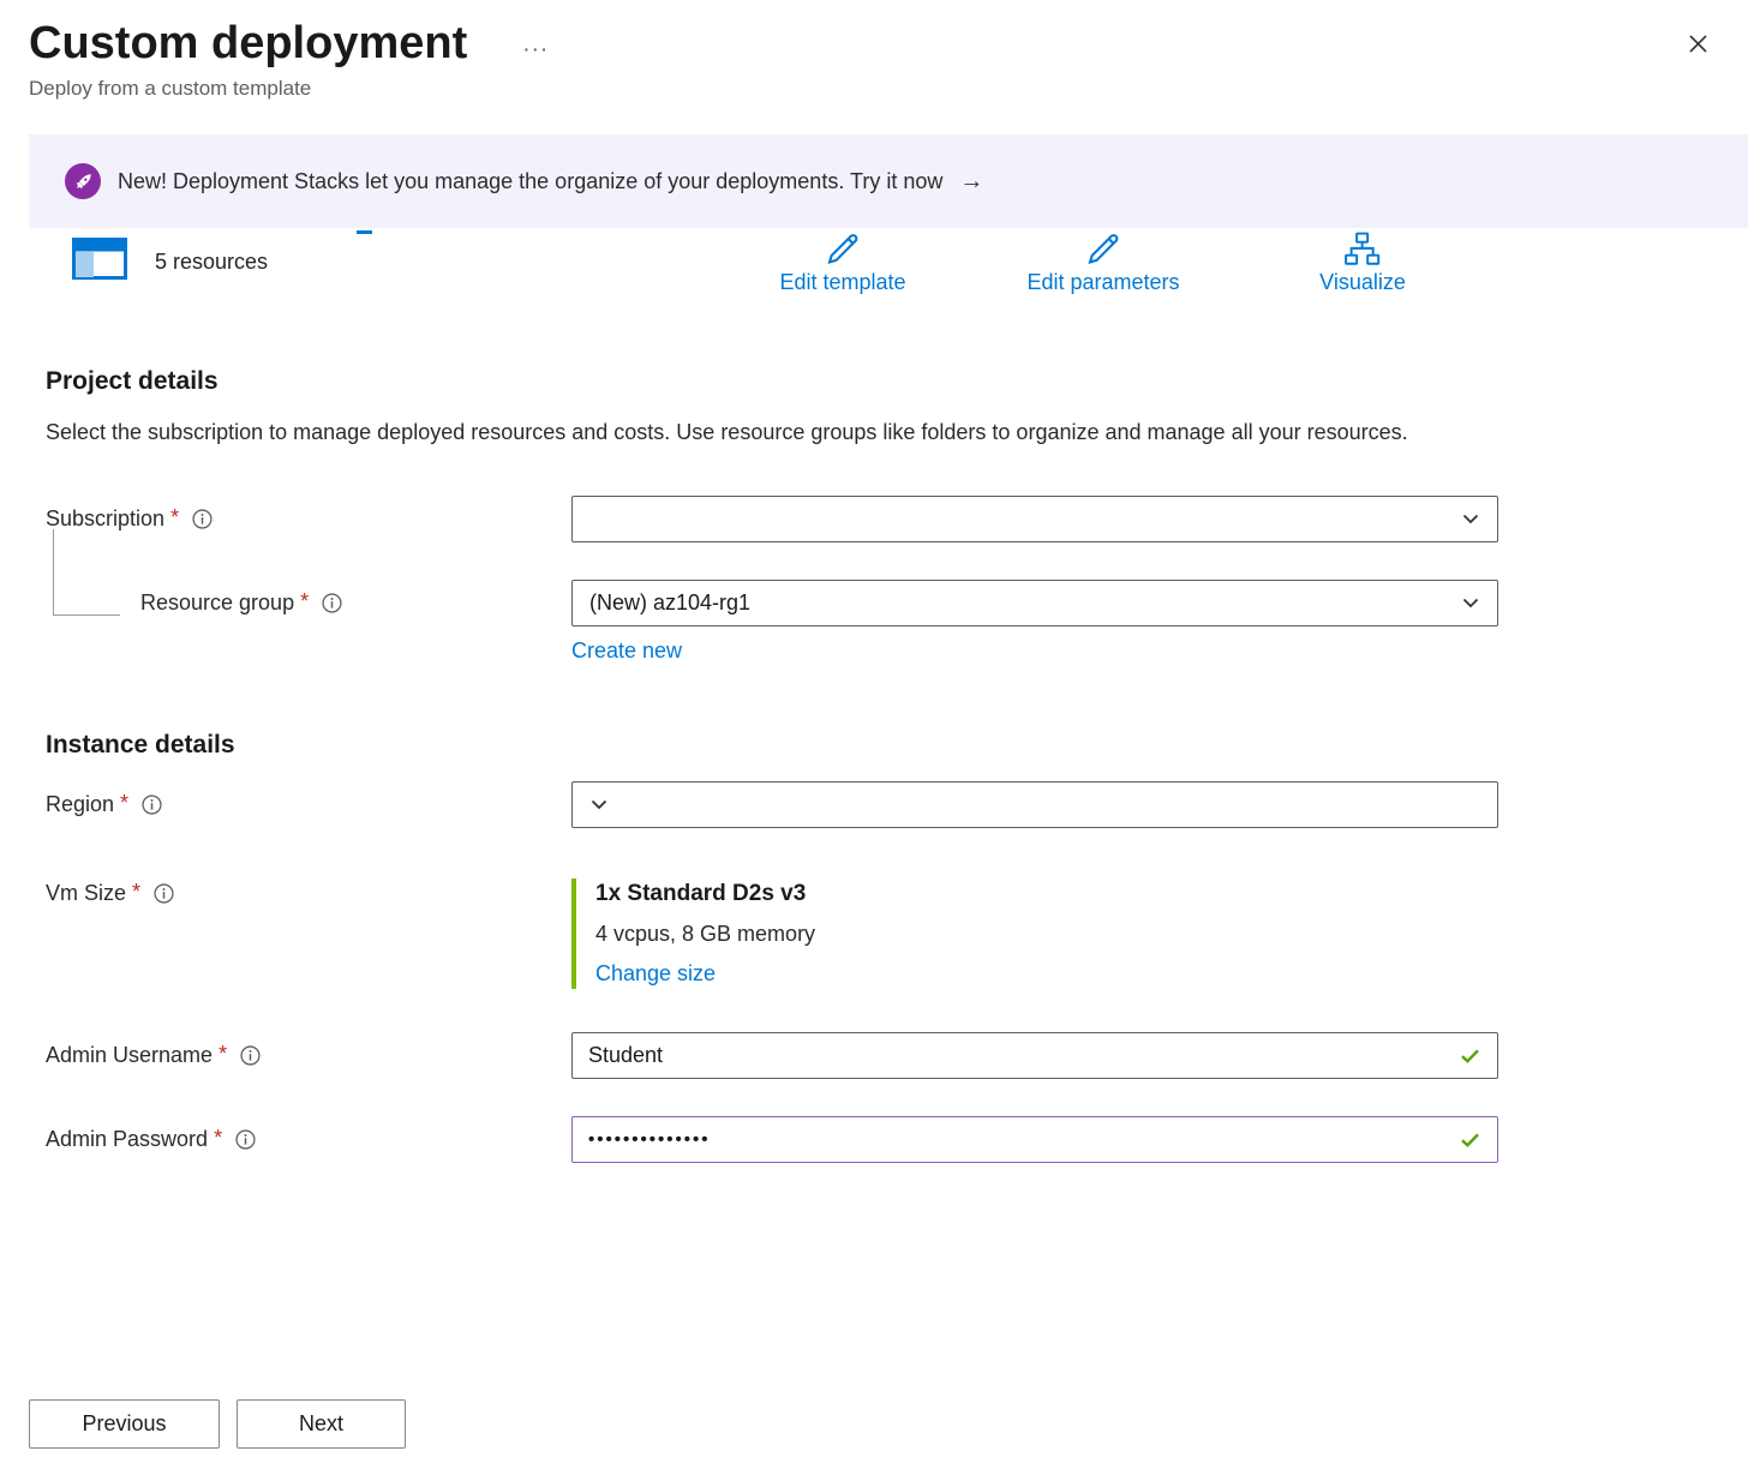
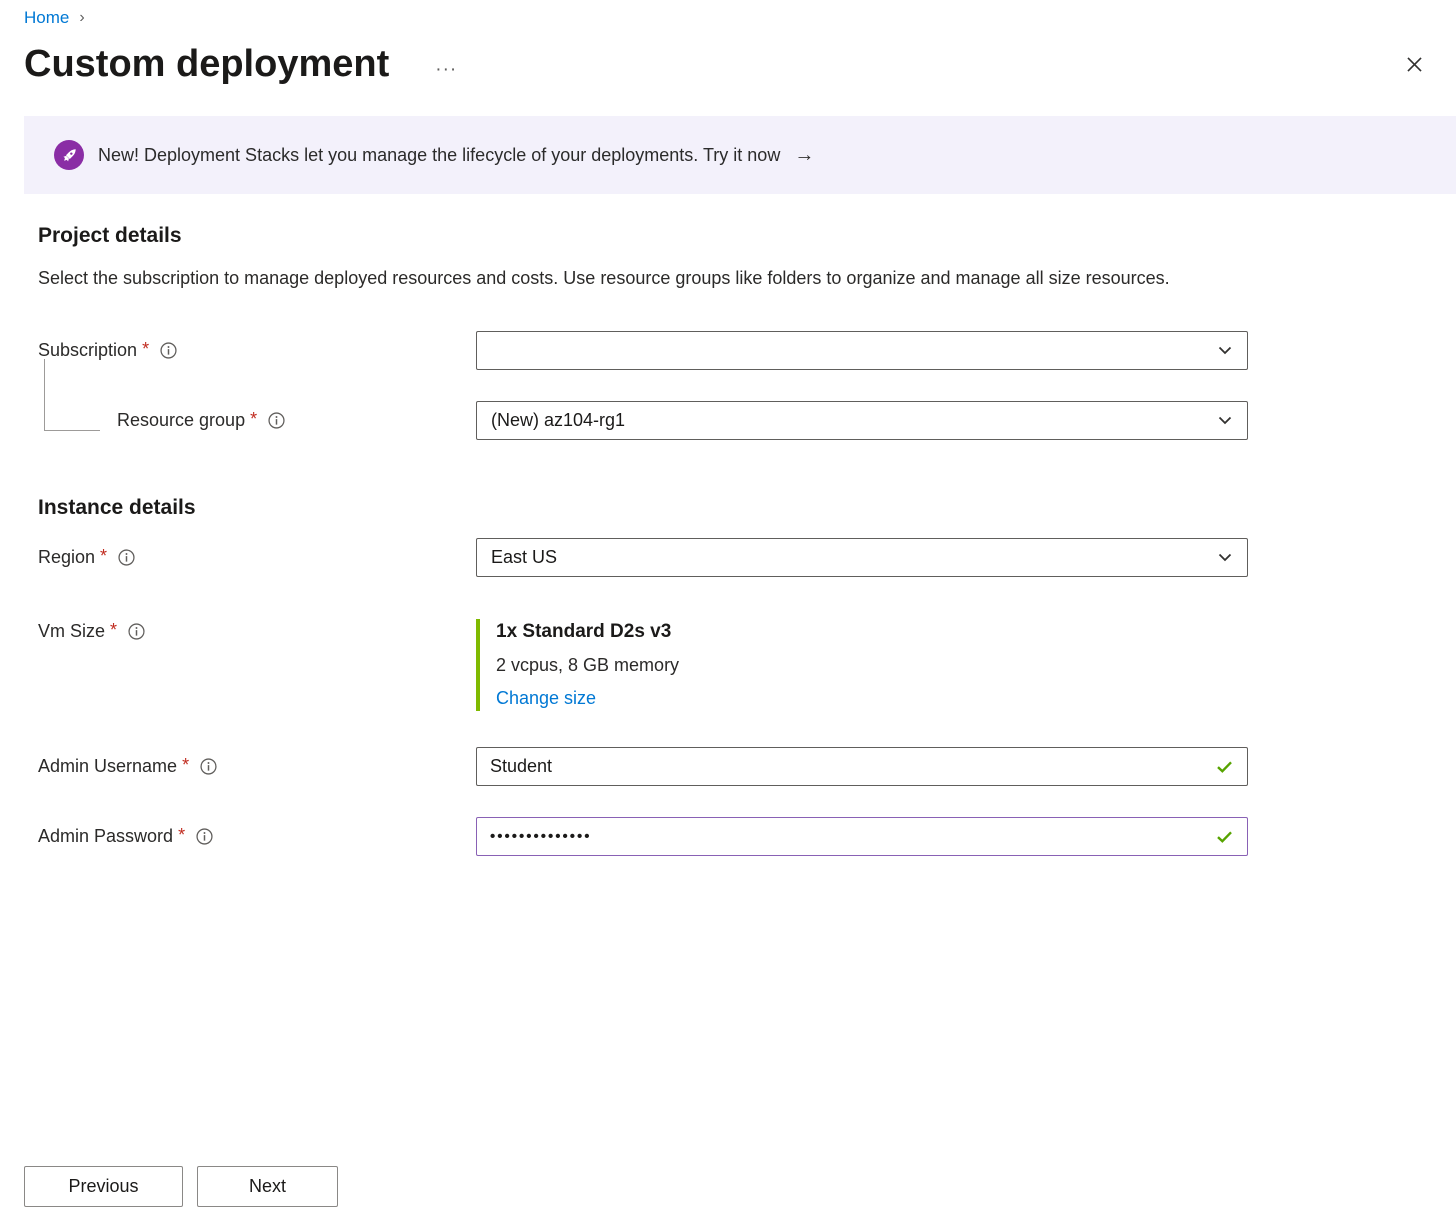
+ Home
+ ›
  Custom deployment
  ···
- Deploy from a custom template
- New! Deployment Stacks let you manage the organize of your deployments. Try it now
+ New! Deployment Stacks let you manage the lifecycle of your deployments. Try it now
  →
- 5 resources
- Edit template
- Edit parameters
- Visualize
  Project details
- Select the subscription to manage deployed resources and costs. Use resource groups like folders to organize and manage all your resources.
+ Select the subscription to manage deployed resources and costs. Use resource groups like folders to organize and manage all size resources.
  Subscription
  *
  Resource group
  *
  (New) az104-rg1
- Create new
  Instance details
  Region
  *
+ East US
  Vm Size
  *
  1x Standard D2s v3
- 4 vcpus, 8 GB memory
+ 2 vcpus, 8 GB memory
  Change size
  Admin Username
  *
  Student
  Admin Password
  *
  ••••••••••••••
  Previous
  Next
